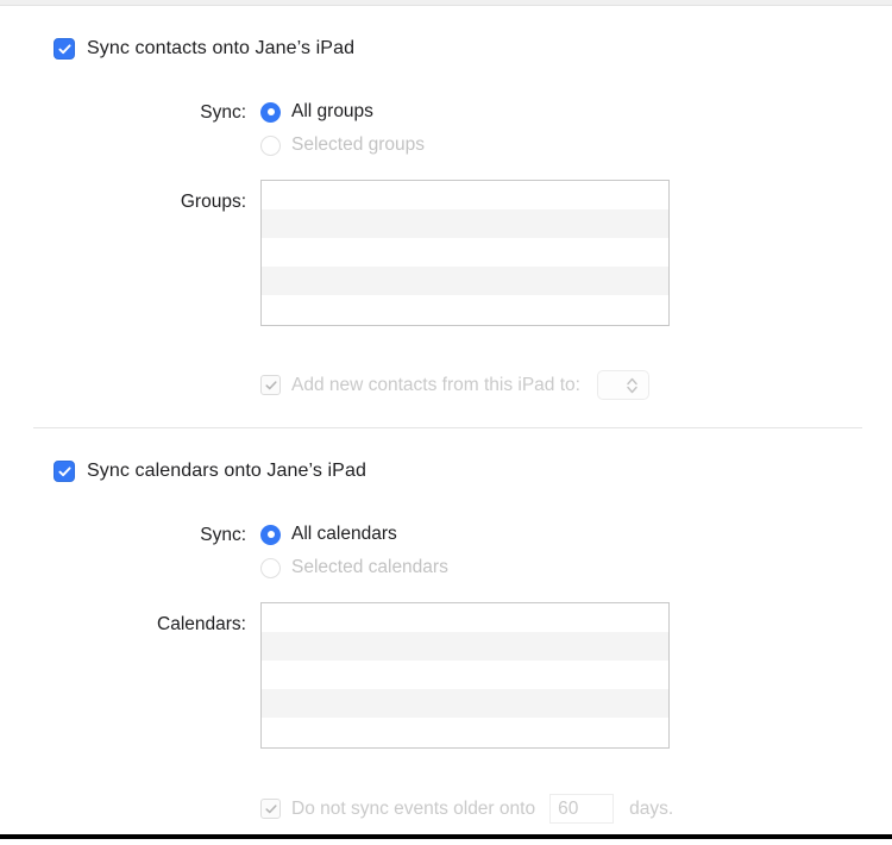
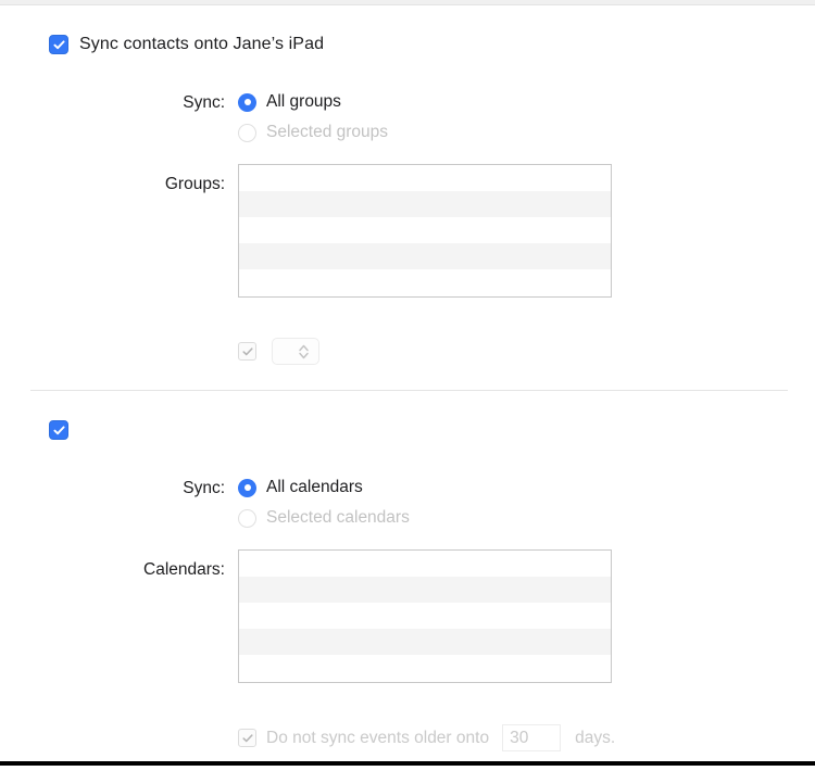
  Sync contacts onto Jane’s iPad
  Sync:
  All groups
  Selected groups
  Groups:
- Add new contacts from this iPad to:
- Sync calendars onto Jane’s iPad
  Sync:
  All calendars
  Selected calendars
  Calendars:
  Do not sync events older onto
- 60
+ 30
  days.
